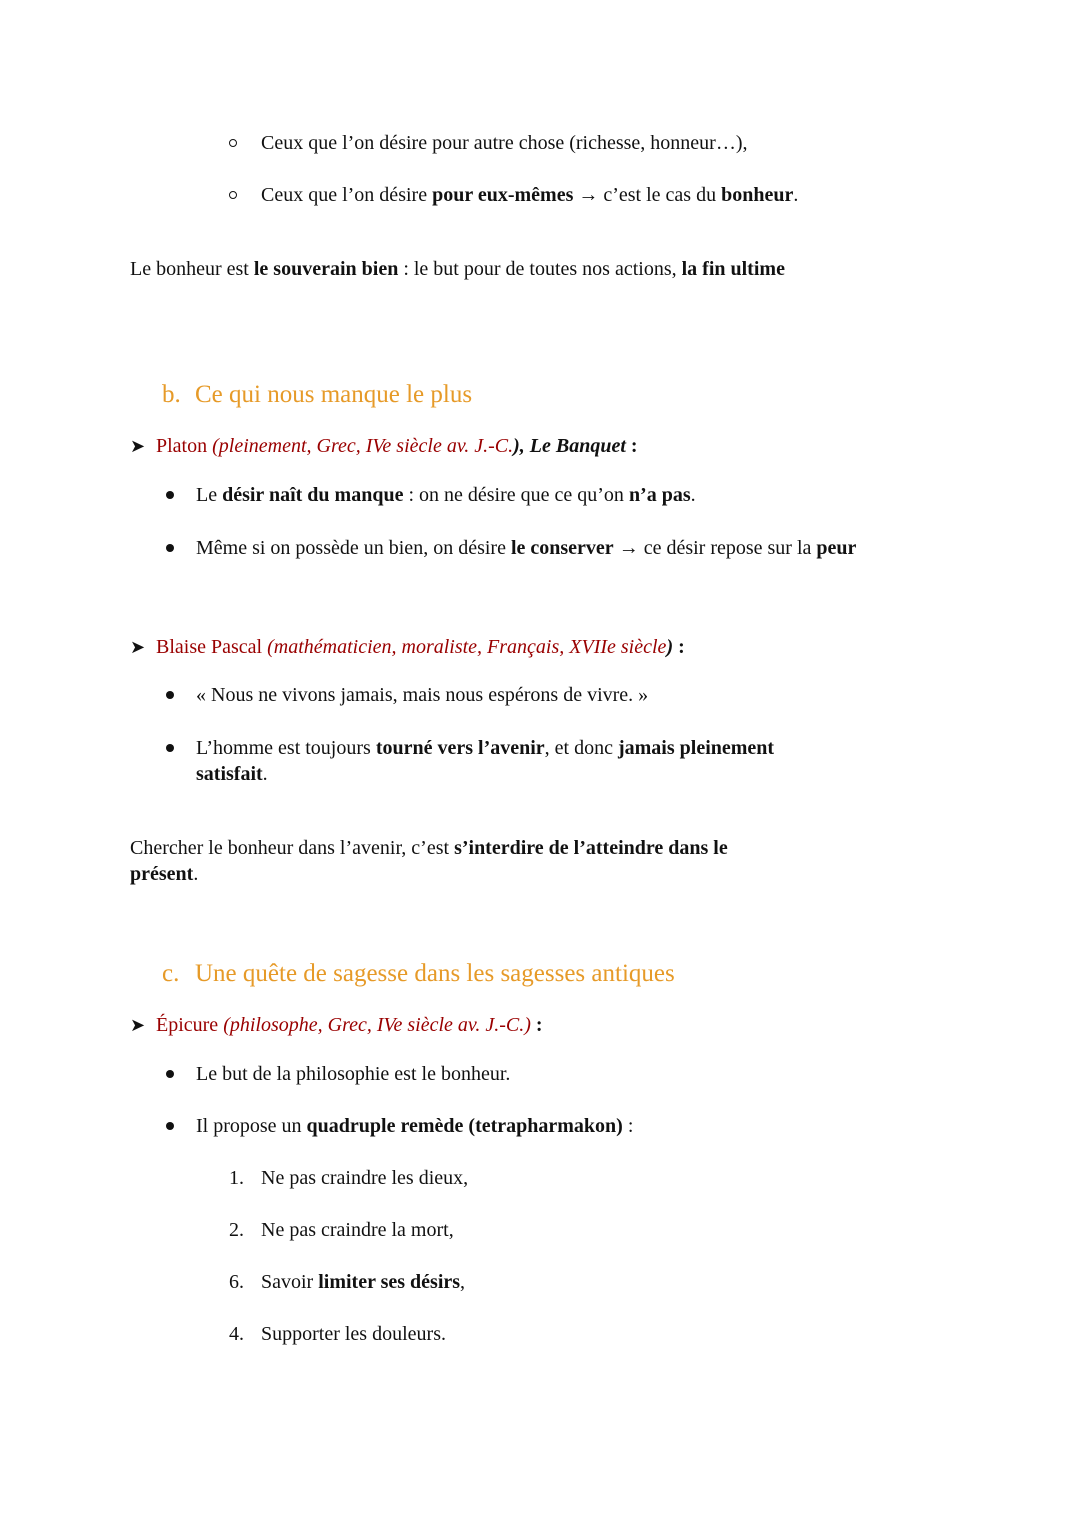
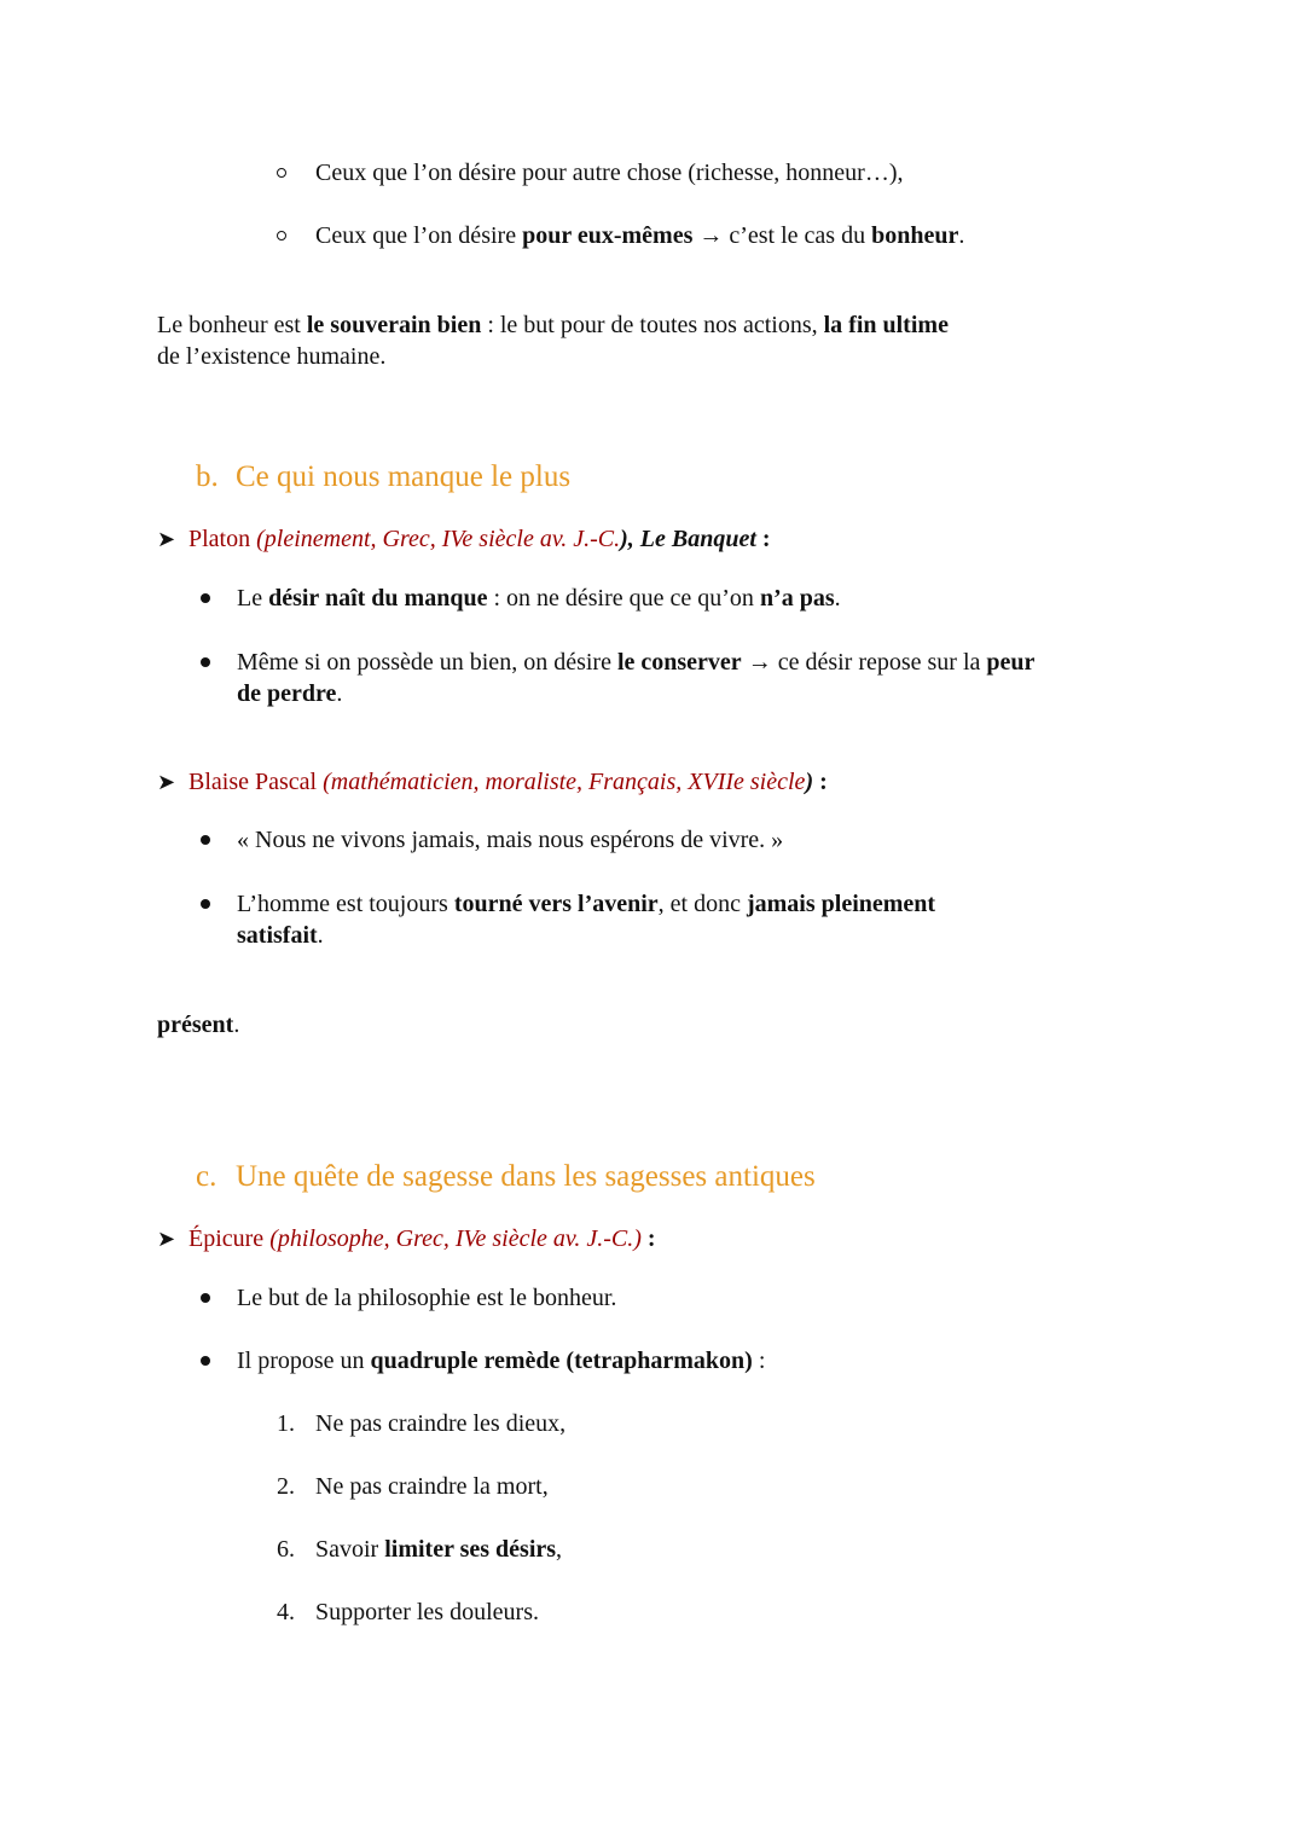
  Ceux que l’on désire pour autre chose (richesse, honneur…),
  Ceux que l’on désire pour eux-mêmes → c’est le cas du bonheur.
  Le bonheur est le souverain bien : le but pour de toutes nos actions, la fin ultime
+ de l’existence humaine.
  b. Ce qui nous manque le plus
  ➤ Platon (pleinement, Grec, IVe siècle av. J.-C.), Le Banquet :
  Le désir naît du manque : on ne désire que ce qu’on n’a pas.
  Même si on possède un bien, on désire le conserver → ce désir repose sur la peur
+ de perdre.
  ➤ Blaise Pascal (mathématicien, moraliste, Français, XVIIe siècle) :
  « Nous ne vivons jamais, mais nous espérons de vivre. »
  L’homme est toujours tourné vers l’avenir, et donc jamais pleinement
  satisfait.
- Chercher le bonheur dans l’avenir, c’est s’interdire de l’atteindre dans le
  présent.
  c. Une quête de sagesse dans les sagesses antiques
  ➤ Épicure (philosophe, Grec, IVe siècle av. J.-C.) :
  Le but de la philosophie est le bonheur.
  Il propose un quadruple remède (tetrapharmakon) :
  1.
  Ne pas craindre les dieux,
  2.
  Ne pas craindre la mort,
  6.
  Savoir limiter ses désirs,
  4.
  Supporter les douleurs.
